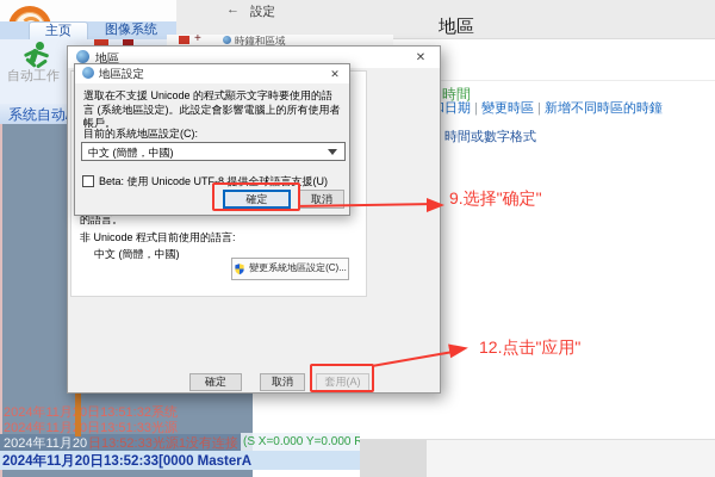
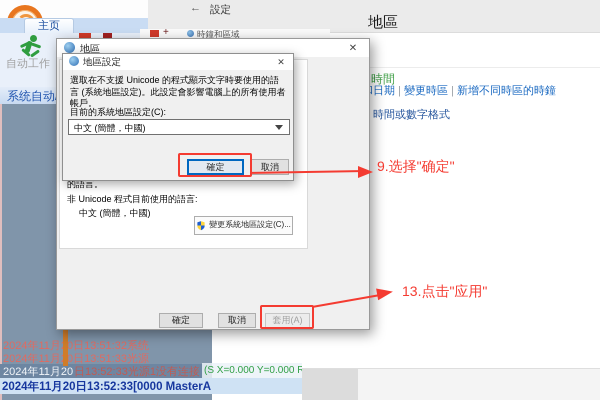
  ←
  設定
  地區
  日期 | 變更時區 | 新增不同時區的時鐘
  主页
- 图像系统
  自动工作
  系统自动
  +
  時鐘和區域
  2024年11月0日13:51:32系统
  2024年11月0日13:51:33光源
  2024年11月20
  日13:52:33光源1没有连接
  (S X=0.000 Y=0.000 R
  2024年11月20日13:52:33[0000 MasterA
  地區
  ✕
  的語言。
  非 Unicode 程式目前使用的語言:
  中文 (簡體，中國)
  變更系統地區設定(C)...
  確定
  取消
  套用(A)
  地區設定
  ✕
  選取在不支援 Unicode 的程式顯示文字時要使用的語言 (系統地區設定)。此設定會影響電腦上的所有使用者帳戶。
  目前的系統地區設定(C):
  中文 (簡體，中國)
- Beta: 使用 Unicode UTF-8 提供全球語言支援(U)
  確定
  取消
  9.选择"确定"
- 12.点击"应用"
+ 13.点击"应用"
